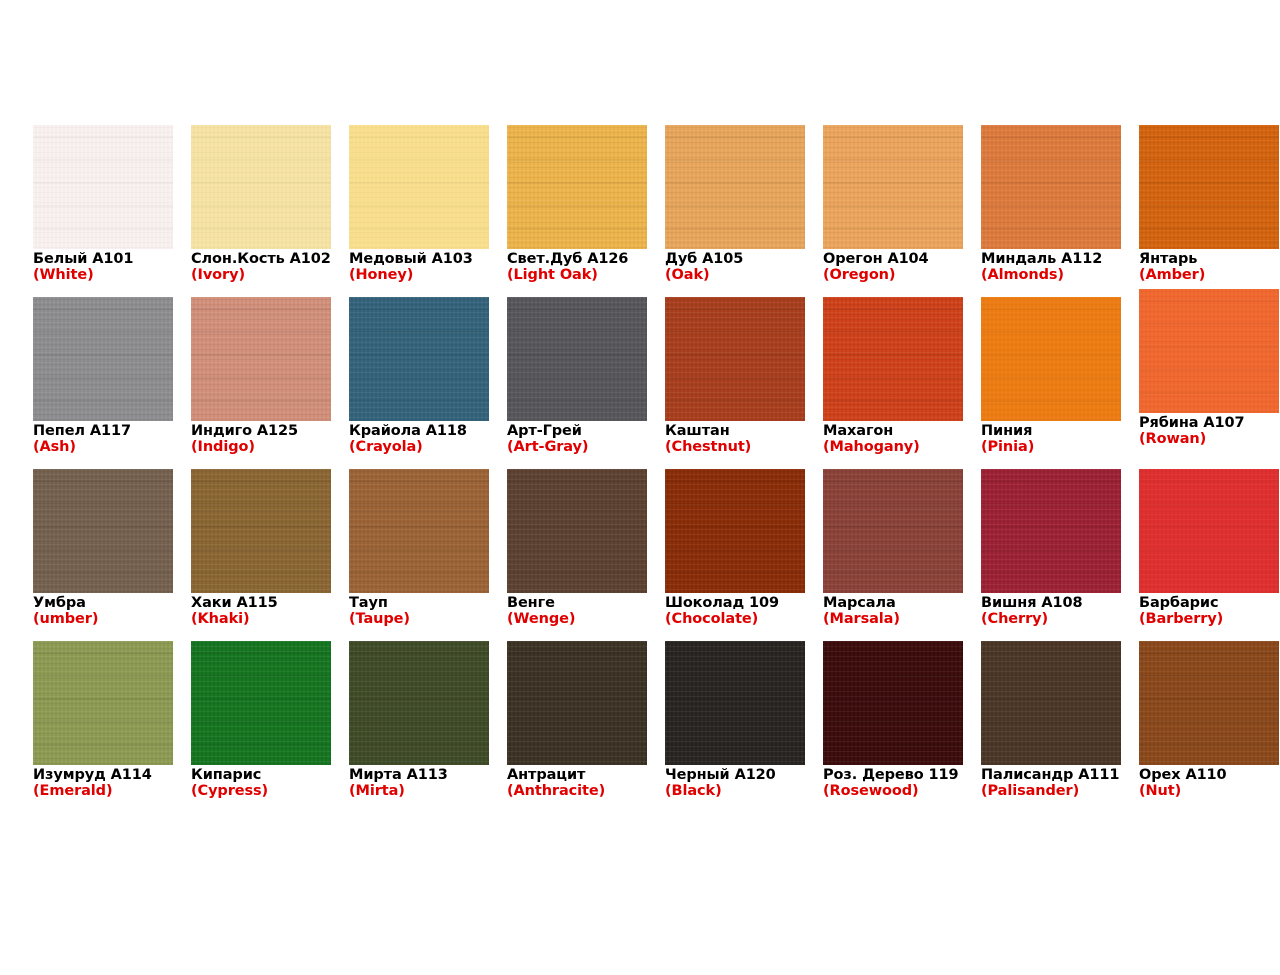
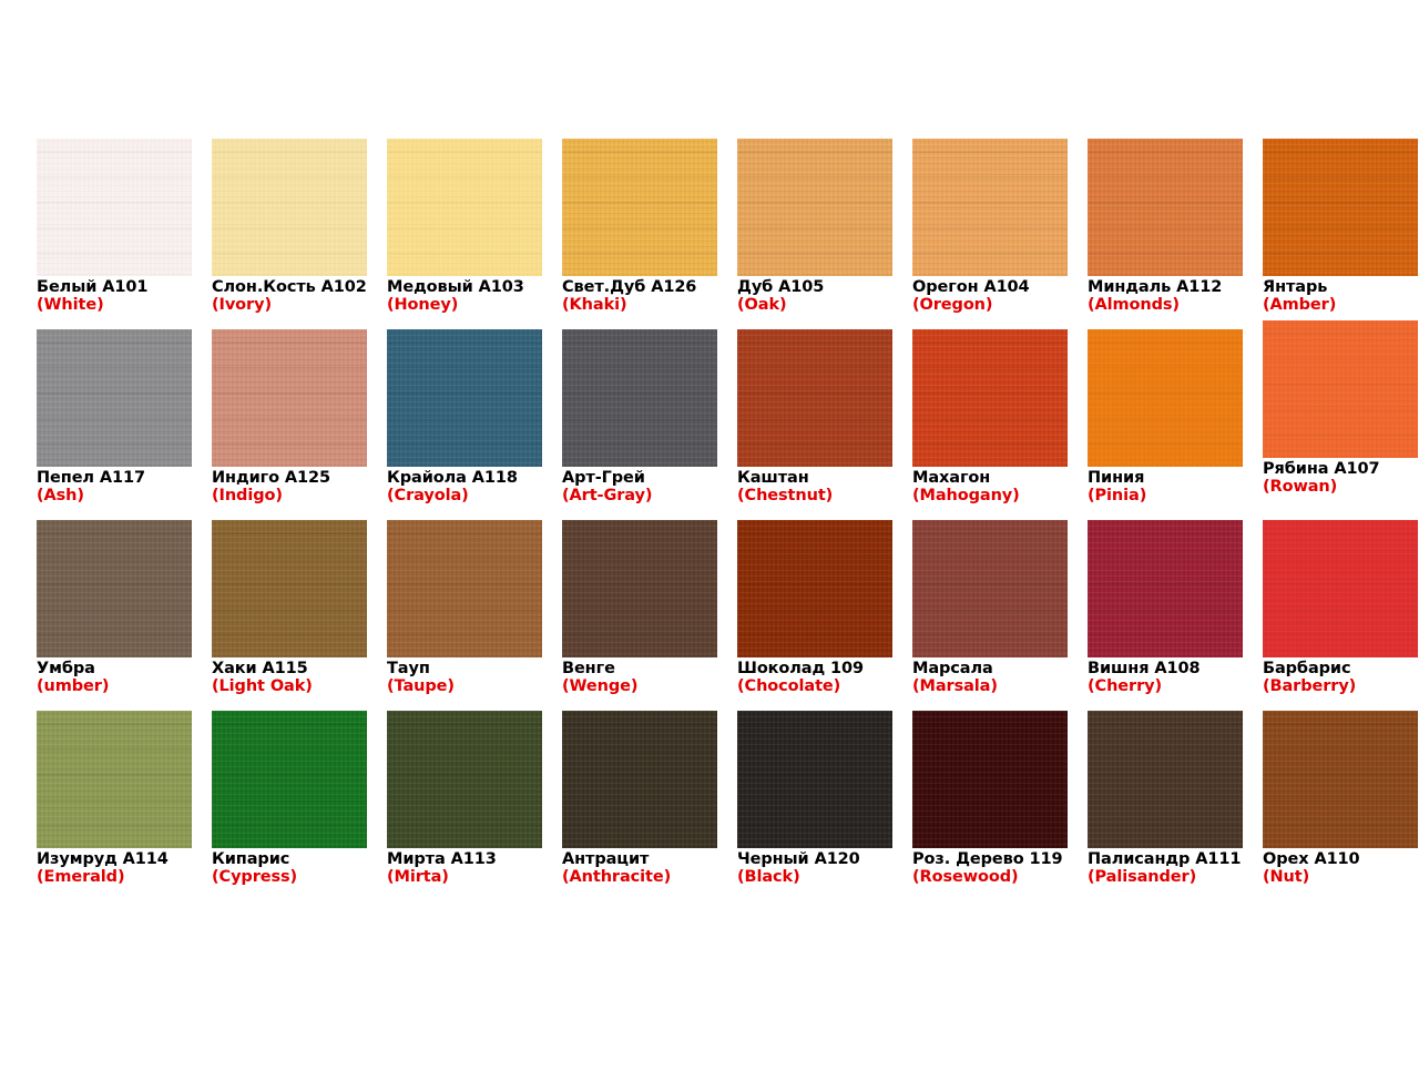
  Белый A101
  (White)
  Слон.Кость A102
  (Ivory)
  Медовый A103
  (Honey)
  Свет.Дуб A126
- (Light Oak)
+ (Khaki)
  Дуб A105
  (Oak)
  Орегон A104
  (Oregon)
  Миндаль A112
  (Almonds)
  Янтарь
  (Amber)
  Пепел A117
  (Ash)
  Индиго A125
  (Indigo)
  Крайола A118
  (Crayola)
  Арт-Грей
  (Art-Gray)
  Каштан
  (Chestnut)
  Махагон
  (Mahogany)
  Пиния
  (Pinia)
  Рябина A107
  (Rowan)
  Умбра
  (umber)
  Хаки A115
- (Khaki)
+ (Light Oak)
  Тауп
  (Taupe)
  Венге
  (Wenge)
  Шоколад 109
  (Chocolate)
  Марсала
  (Marsala)
  Вишня A108
  (Cherry)
  Барбарис
  (Barberry)
  Изумруд A114
  (Emerald)
  Кипарис
  (Cypress)
  Мирта A113
  (Mirta)
  Антрацит
  (Anthracite)
  Черный A120
  (Black)
  Роз. Дерево 119
  (Rosewood)
  Палисандр A111
  (Palisander)
  Орех A110
  (Nut)
